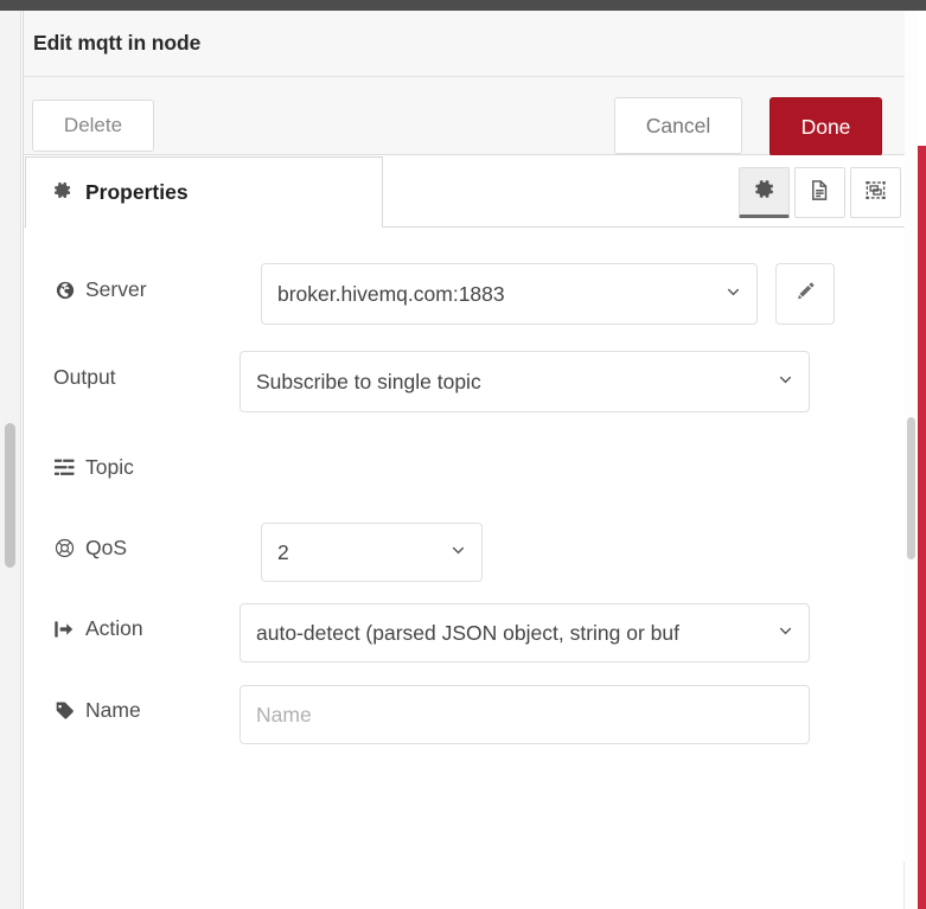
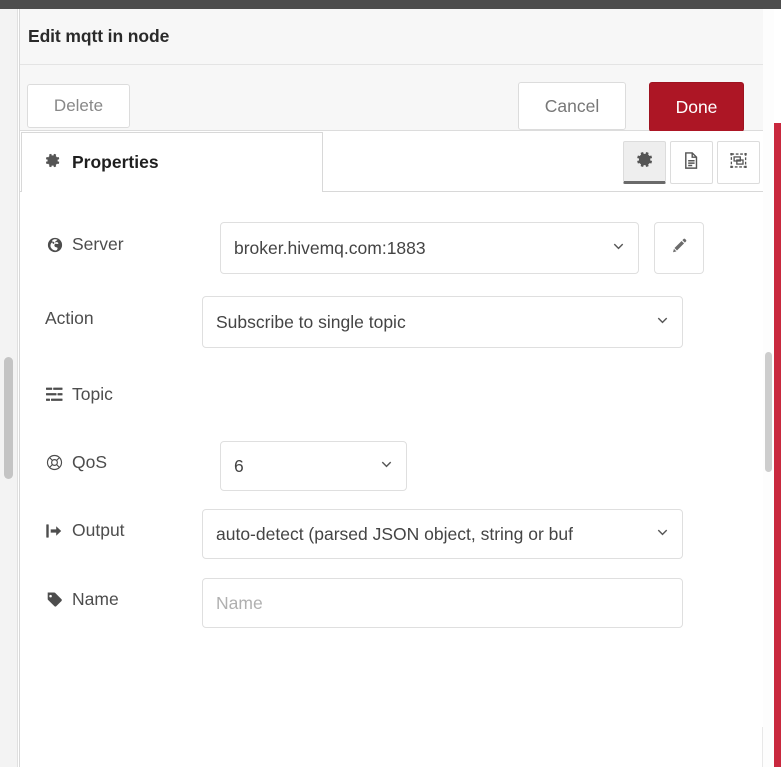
  Edit mqtt in node
  Delete
  Cancel
  Done
  Properties
  Server
  broker.hivemq.com:1883
- Output
+ Action
  Subscribe to single topic
  Topic
  QoS
- 2
+ 6
- Action
+ Output
  auto-detect (parsed JSON object, string or buf
  Name
  Name
